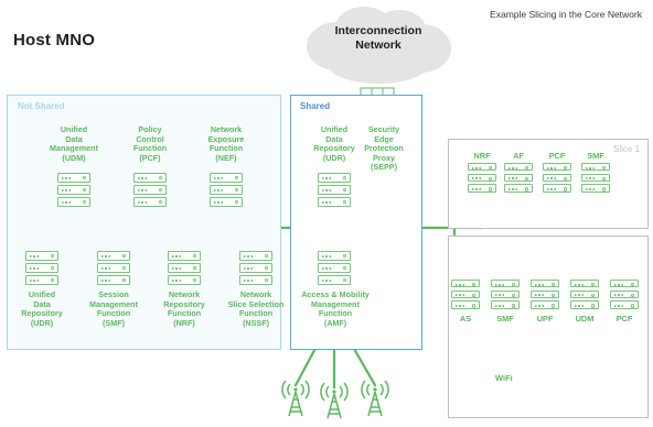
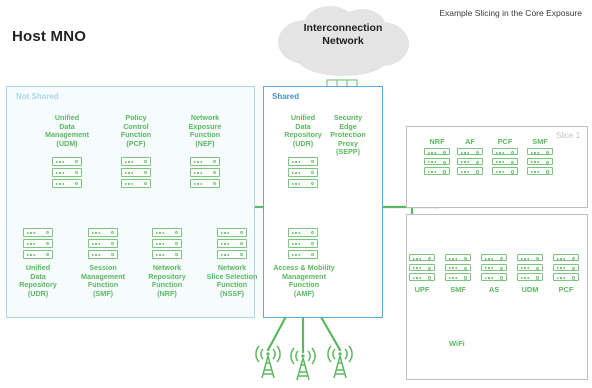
  Not Shared
  Shared
  Slice 1
  Host MNO
- Example Slicing in the Core Network
+ Example Slicing in the Core Exposure
  Interconnection Network
  Unified
  Data
  Management
  (UDM)
  Policy
  Control
  Function
  (PCF)
  Network
  Exposure
  Function
  (NEF)
  Unified
  Data
  Repository
  (UDR)
  Session
  Management
  Function
  (SMF)
  Network
  Repository
  Function
  (NRF)
  Network
  Slice Selection
  Function
  (NSSF)
  Unified
  Data
  Repository
  (UDR)
  Security
  Edge
  Protection
  Proxy
  (SEPP)
  Access & Mobility
  Management
  Function
  (AMF)
  NRF
  AF
  PCF
  SMF
- AS
+ UPF
  SMF
- UPF
+ AS
  UDM
  PCF
  WiFi
